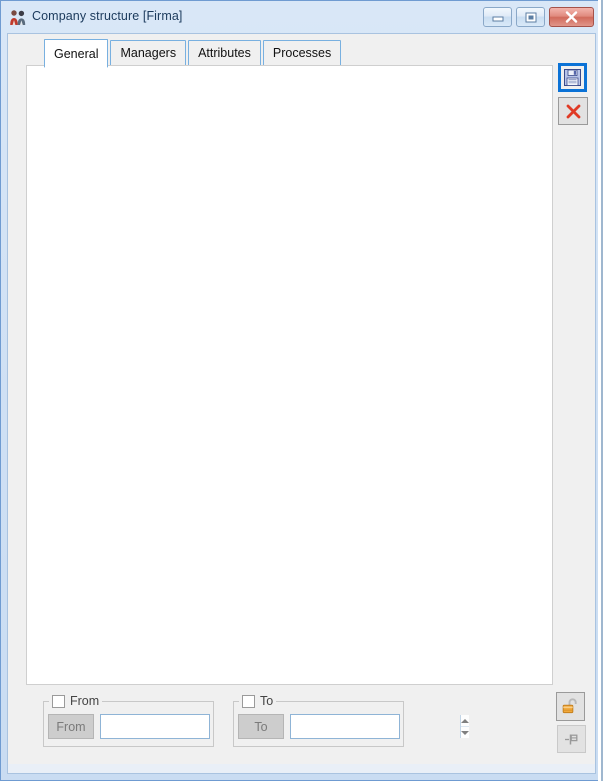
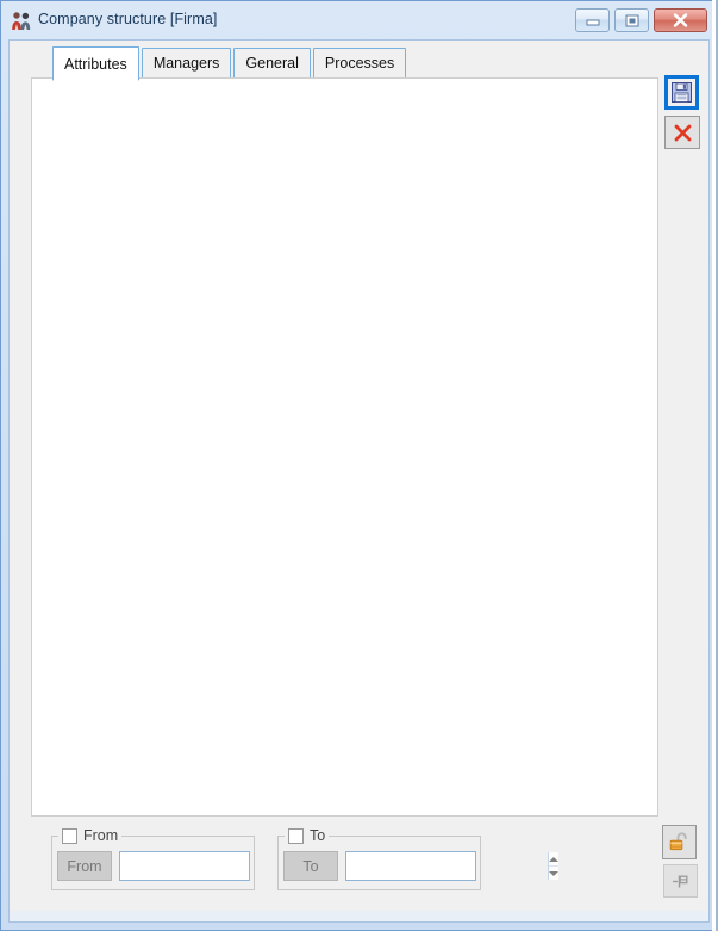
  Company structure [Firma]
- General
+ Attributes
  Managers
- Attributes
+ General
  Processes
  From
  From
  To
  To
